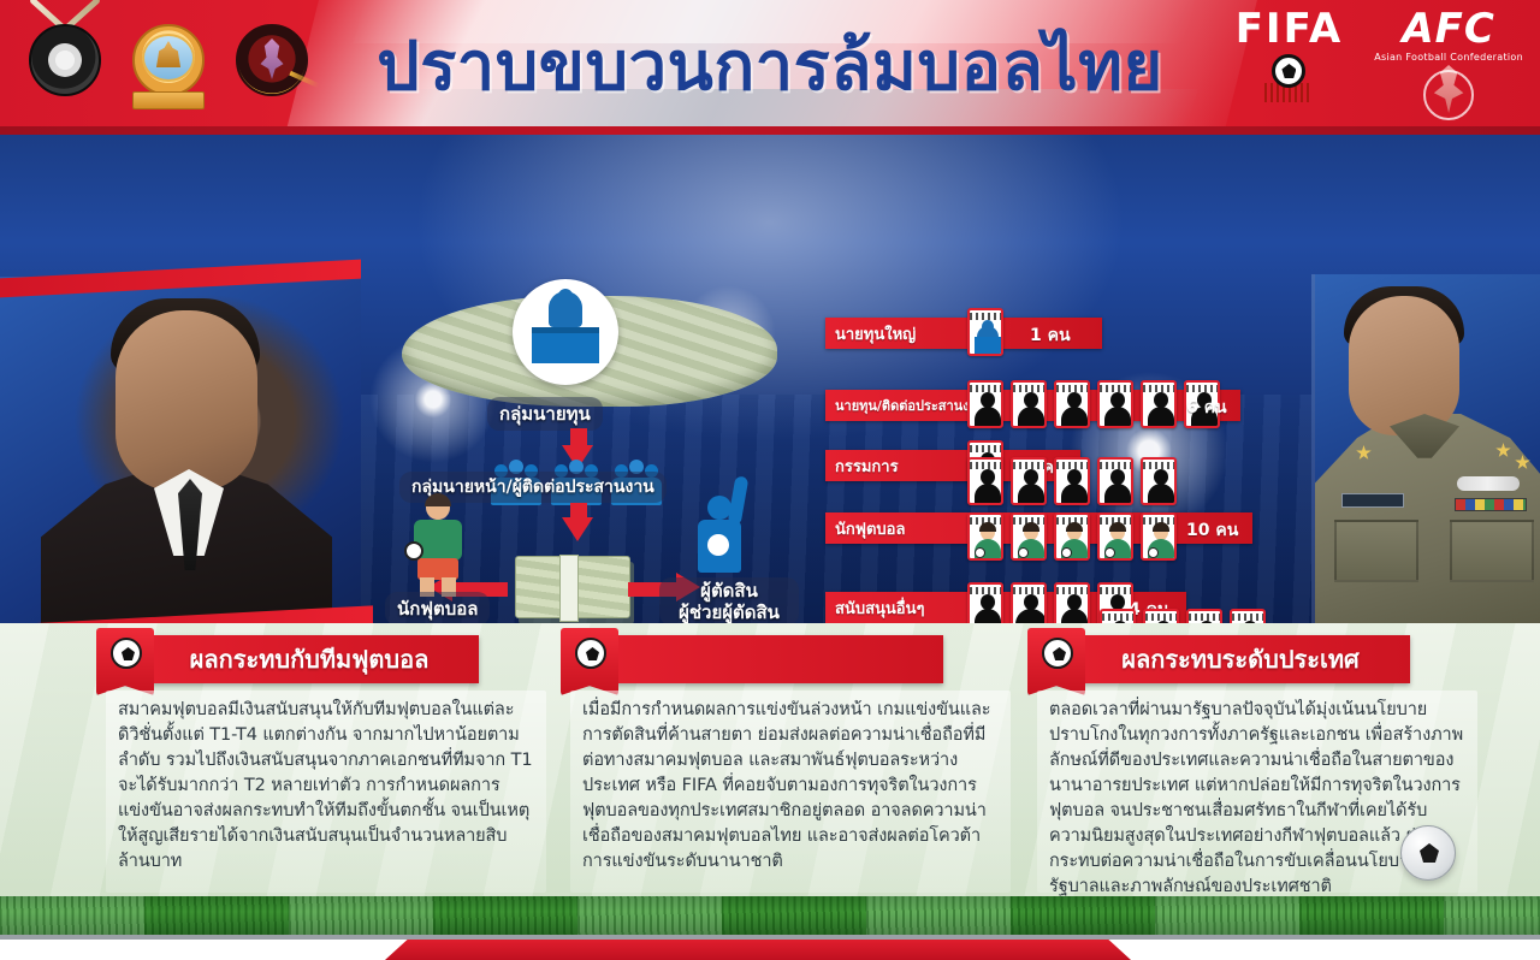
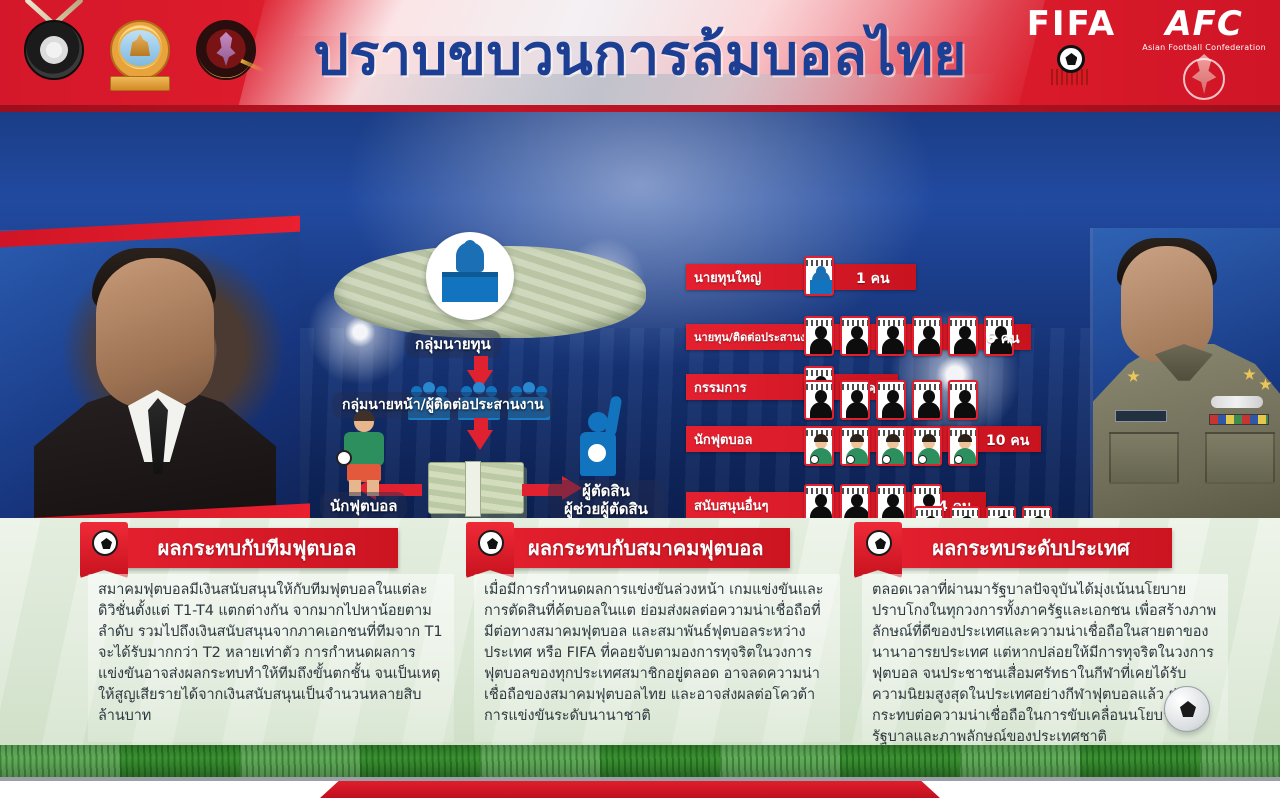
  ปราบขบวนการล้มบอลไทย
  FIFA
  AFC
  Asian Football Confederation
  กลุ่มนายทุน
  กลุ่มนายหน้า/ผู้ติดต่อประสานงาน
  นักฟุตบอล
  ผู้ตัดสิน
  ผู้ช่วยผู้ตัดสิน
  นายทุนใหญ่
  1 คน
  นายทุน/ติดต่อประสานง
  6 คน
  กรรมการ
  นักฟุตบอล
  10 คน
  สนับสนุนอื่นๆ
  ผลกระทบกับทีมฟุตบอล
  สมาคมฟุตบอลมีเงินสนับสนุนให้กับทีมฟุตบอลในแต่ละดิวิชั่นตั้งแต่ T1-T4 แตกต่างกัน จากมากไปหาน้อยตามลำดับ รวมไปถึงเงินสนับสนุนจากภาคเอกชนที่ทีมจาก T1 จะได้รับมากกว่า T2 หลายเท่าตัว การกำหนดผลการแข่งขันอาจส่งผลกระทบทำให้ทีมถึงขั้นตกชั้น จนเป็นเหตุให้สูญเสียรายได้จากเงินสนับสนุนเป็นจำนวนหลายสิบล้านบาท
+ ผลกระทบกับสมาคมฟุตบอล
- เมื่อมีการกำหนดผลการแข่งขันล่วงหน้า เกมแข่งขันและการตัดสินที่ค้านสายตา ย่อมส่งผลต่อความน่าเชื่อถือที่มีต่อทางสมาคมฟุตบอล และสมาพันธ์ฟุตบอลระหว่างประเทศ หรือ FIFA ที่คอยจับตามองการทุจริตในวงการฟุตบอลของทุกประเทศสมาชิกอยู่ตลอด อาจลดความน่าเชื่อถือของสมาคมฟุตบอลไทย และอาจส่งผลต่อโควต้าการแข่งขันระดับนานาชาติ
+ เมื่อมีการกำหนดผลการแข่งขันล่วงหน้า เกมแข่งขันและการตัดสินที่ค้ตบอลในแต ย่อมส่งผลต่อความน่าเชื่อถือที่มีต่อทางสมาคมฟุตบอล และสมาพันธ์ฟุตบอลระหว่างประเทศ หรือ FIFA ที่คอยจับตามองการทุจริตในวงการฟุตบอลของทุกประเทศสมาชิกอยู่ตลอด อาจลดความน่าเชื่อถือของสมาคมฟุตบอลไทย และอาจส่งผลต่อโควต้าการแข่งขันระดับนานาชาติ
  ผลกระทบระดับประเทศ
  ตลอดเวลาที่ผ่านมารัฐบาลปัจจุบันได้มุ่งเน้นนโยบายปราบโกงในทุกวงการทั้งภาครัฐและเอกชน เพื่อสร้างภาพลักษณ์ที่ดีของประเทศและความน่าเชื่อถือในสายตาของนานาอารยประเทศ แต่หากปล่อยให้มีการทุจริตในวงการฟุตบอล จนประชาชนเสื่อมศรัทธาในกีฬาที่เคยได้รับความนิยมสูงสุดในประเทศอย่างกีฬาฟุตบอลแล้วกระทบต่อความน่าเชื่อถือในการขับเคลื่อนนโยบรัฐบาลและภาพลักษณ์ของประเทศชาติ
